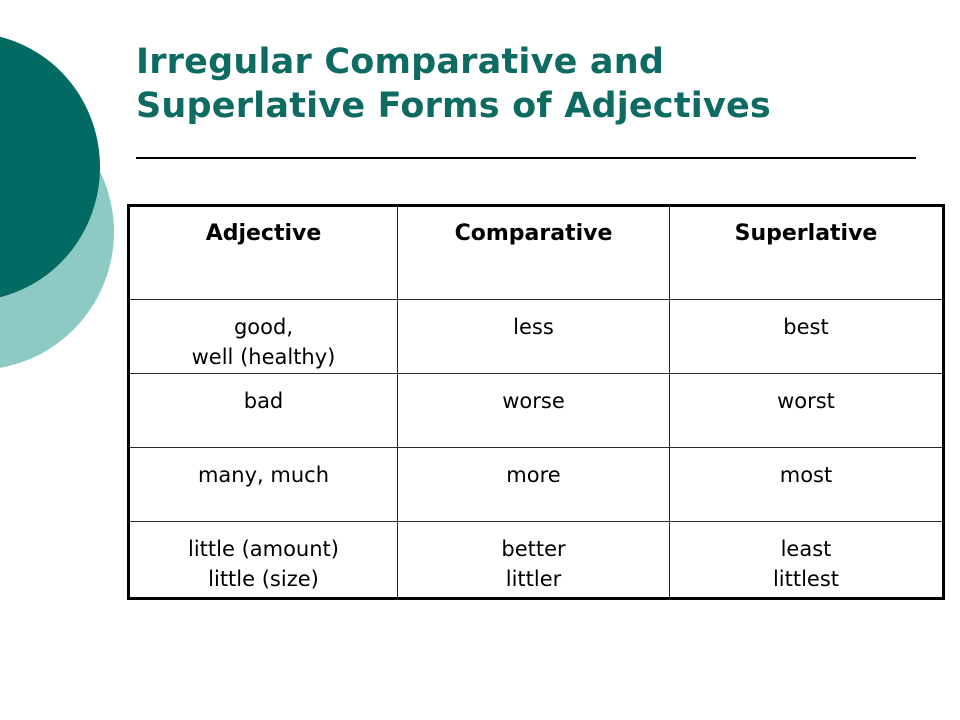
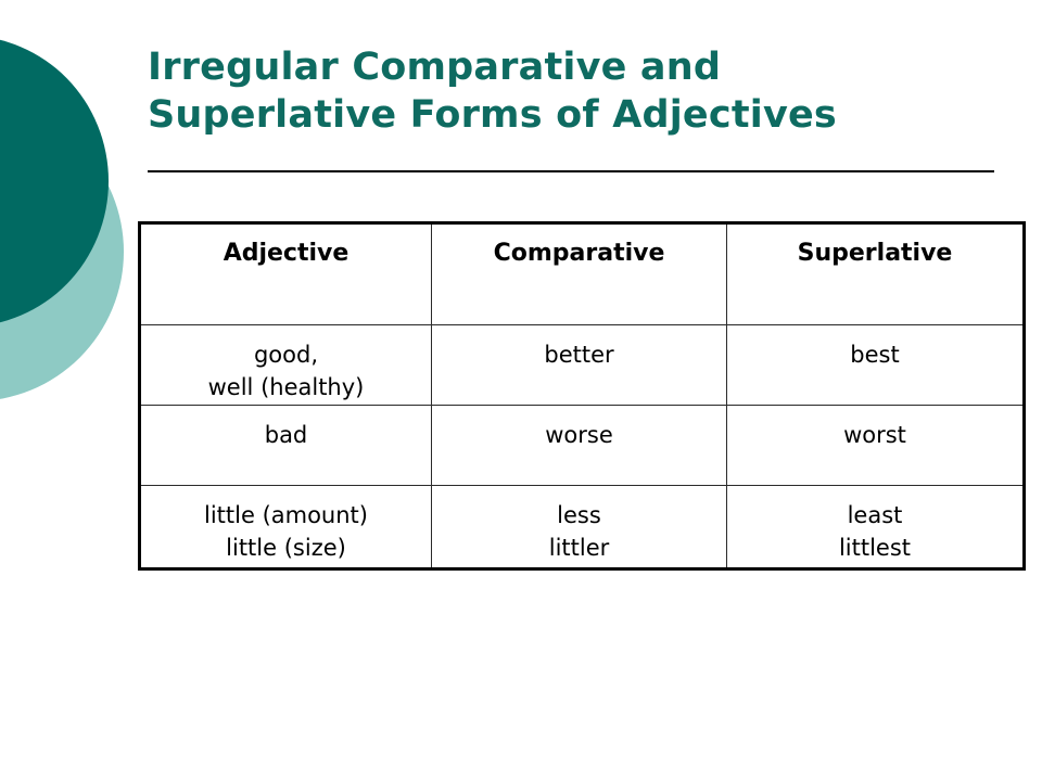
  Irregular Comparative and
  Superlative Forms of Adjectives
  Adjective	Comparative	Superlative
- good, well (healthy)	less	best
+ good, well (healthy)	better	best
  bad	worse	worst
- many, much	more	most
- little (amount) little (size)	better littler	least littlest
+ little (amount) little (size)	less littler	least littlest
